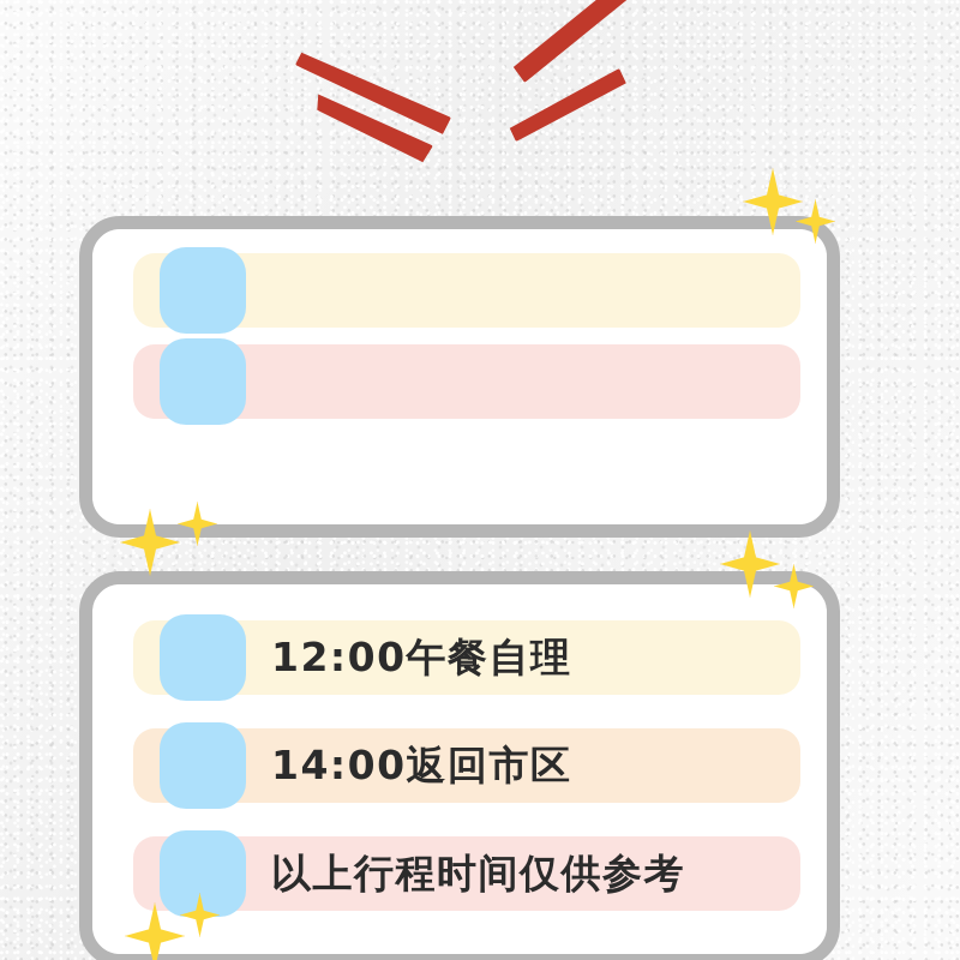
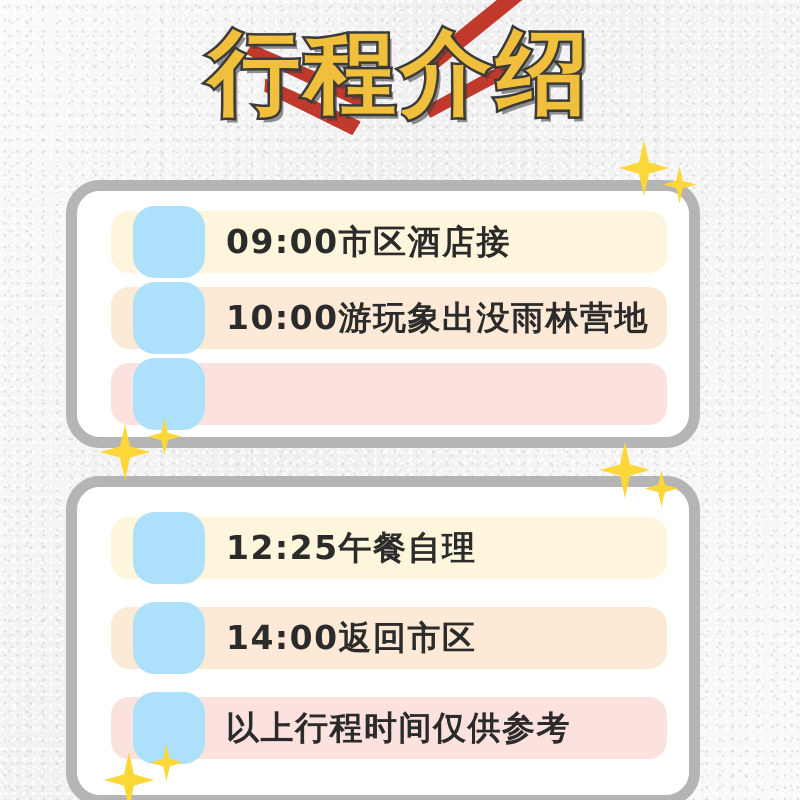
+ 行程介绍
+ 09:00市区酒店接
+ 10:00游玩象出没雨林营地
- 12:00午餐自理
+ 12:25午餐自理
  14:00返回市区
  以上行程时间仅供参考
